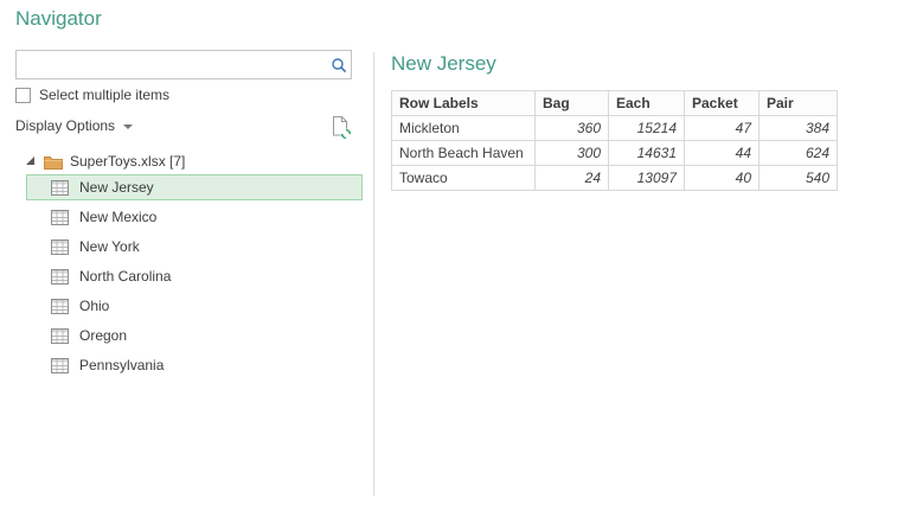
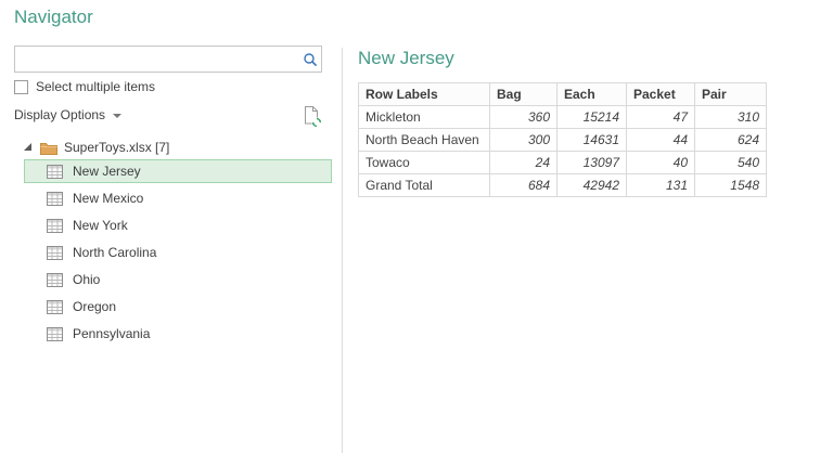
  Navigator
  Select multiple items
  Display Options
  SuperToys.xlsx [7]
  New Jersey
  New Mexico
  New York
  North Carolina
  Ohio
  Oregon
  Pennsylvania
  New Jersey
  Row Labels	Bag	Each	Packet	Pair
- Mickleton	360	15214	47	384
+ Mickleton	360	15214	47	310
  North Beach Haven	300	14631	44	624
  Towaco	24	13097	40	540
+ Grand Total	684	42942	131	1548
